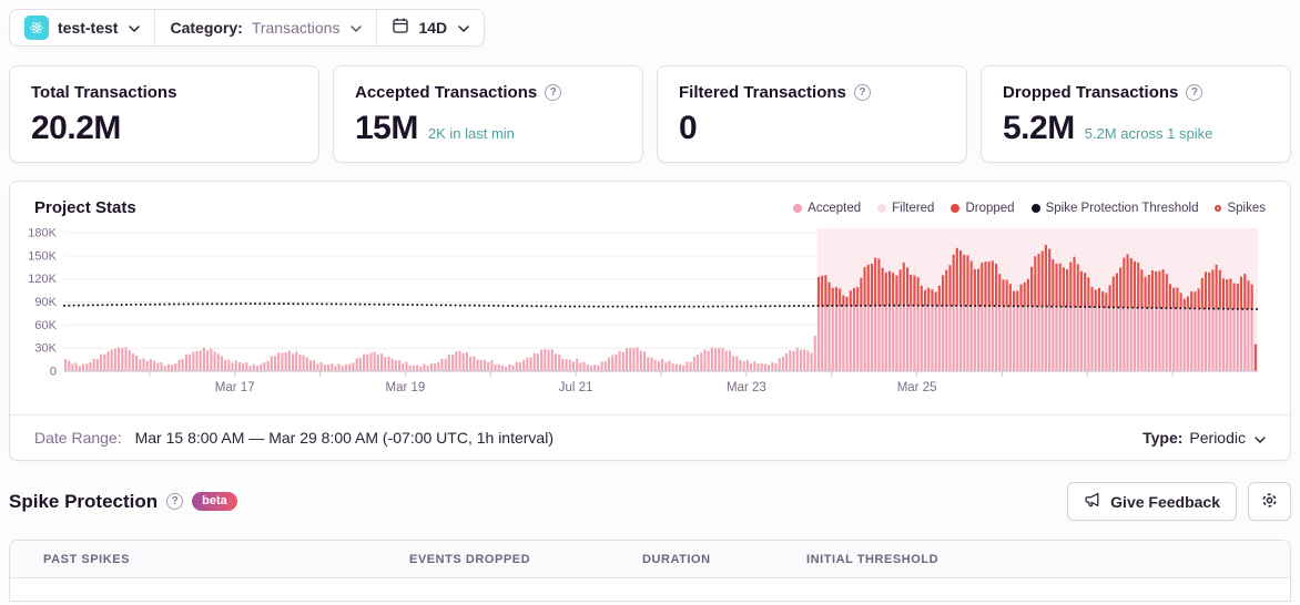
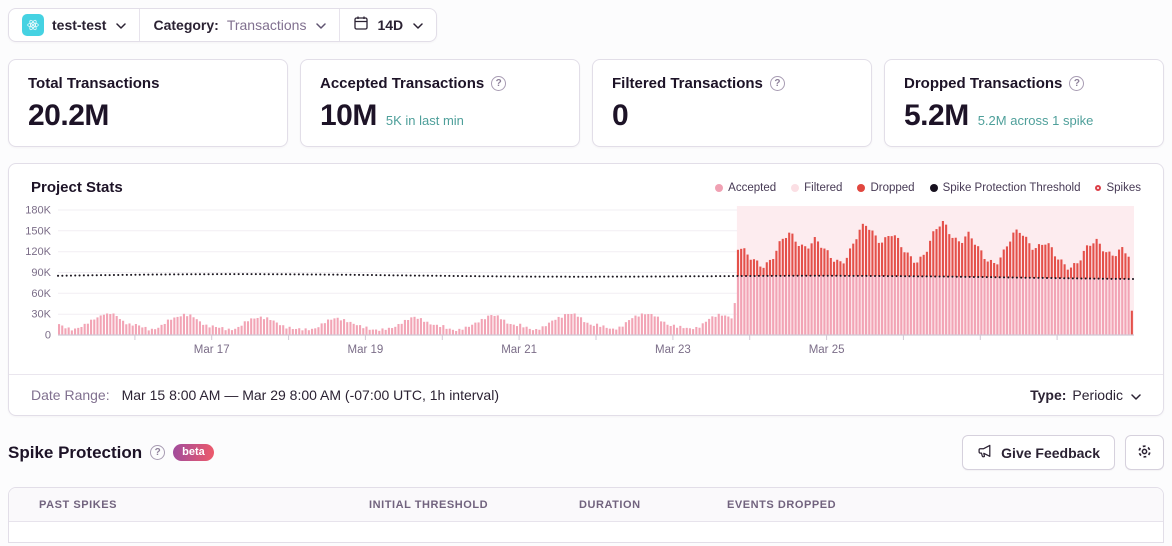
  test-test
  Category:
  Transactions
  14D
  Total Transactions
  20.2M
  Accepted Transactions
- 15M
+ 10M
- 2K in last min
+ 5K in last min
  Filtered Transactions
  0
  Dropped Transactions
  5.2M
  5.2M across 1 spike
  Project Stats
  Accepted
  Filtered
  Dropped
  Spike Protection Threshold
  Spikes
  180K
  150K
  120K
  90K
  60K
  30K
  0
  Mar 17
  Mar 19
- Jul 21
+ Mar 21
  Mar 23
  Mar 25
  Date Range:
  Mar 15 8:00 AM — Mar 29 8:00 AM (-07:00 UTC, 1h interval)
  Type:
  Periodic
  Spike Protection
  beta
  Give Feedback
  PAST SPIKES
- EVENTS DROPPED
+ INITIAL THRESHOLD
  DURATION
- INITIAL THRESHOLD
+ EVENTS DROPPED
